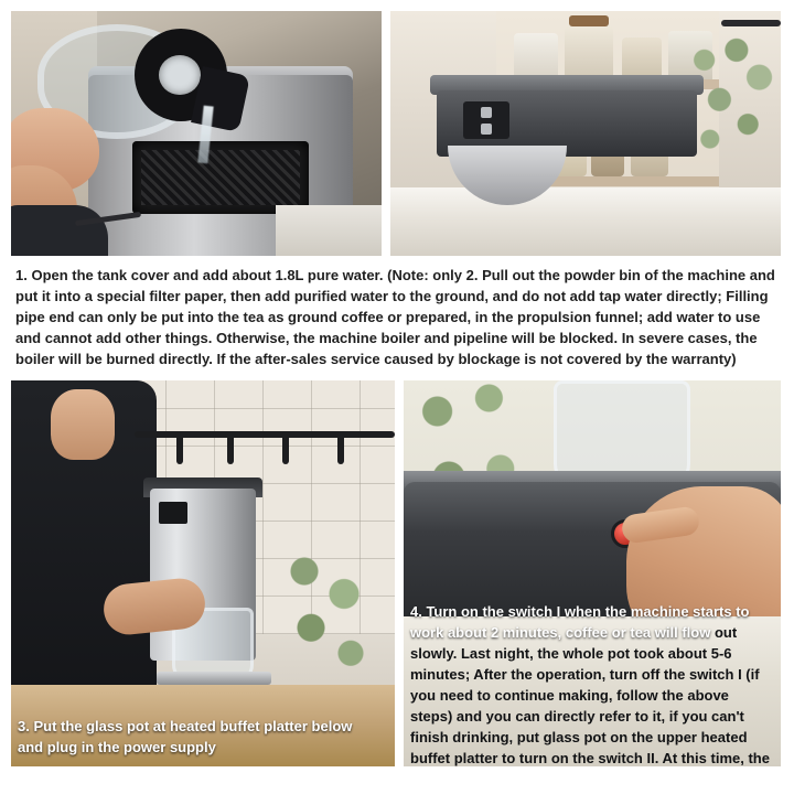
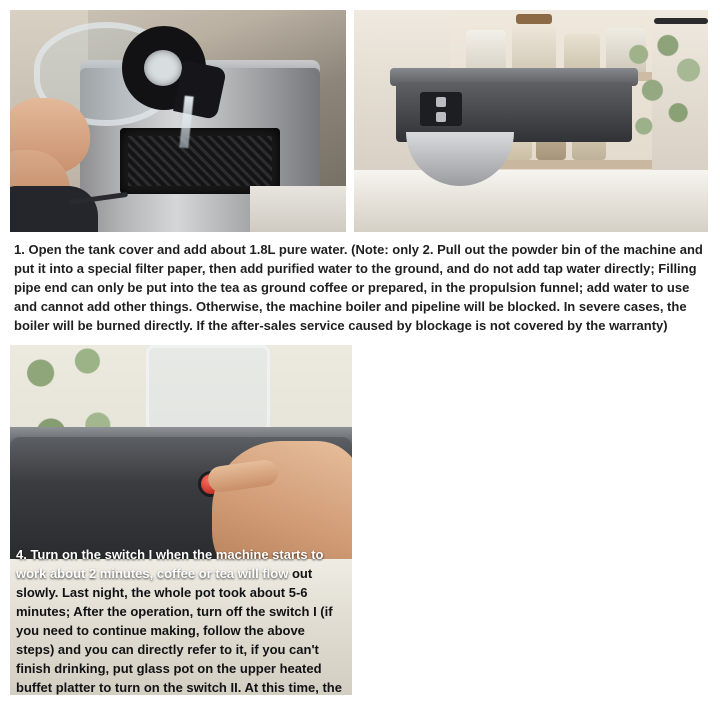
  1. Open the tank cover and add about 1.8L pure water. (Note: only 2. Pull out the powder bin of the machine and put it into a special filter paper, then add purified water to the ground, and do not add tap water directly; Filling pipe end can only be put into the tea as ground coffee or prepared, in the propulsion funnel; add water to use and cannot add other things. Otherwise, the machine boiler and pipeline will be blocked. In severe cases, the boiler will be burned directly. If the after-sales service caused by blockage is not covered by the warranty)
- 3. Put the glass pot at heated buffet platter below and plug in the power supply
  4. Turn on the switch I when the machine starts to work about 2 minutes, coffee or tea will flow out slowly. Last night, the whole pot took about 5-6 minutes; After the operation, turn off the switch I (if you need to continue making, follow the above steps) and you can directly refer to it, if you can't finish drinking, put glass pot on the upper heated buffet platter to turn on the switch II. At this time, the
